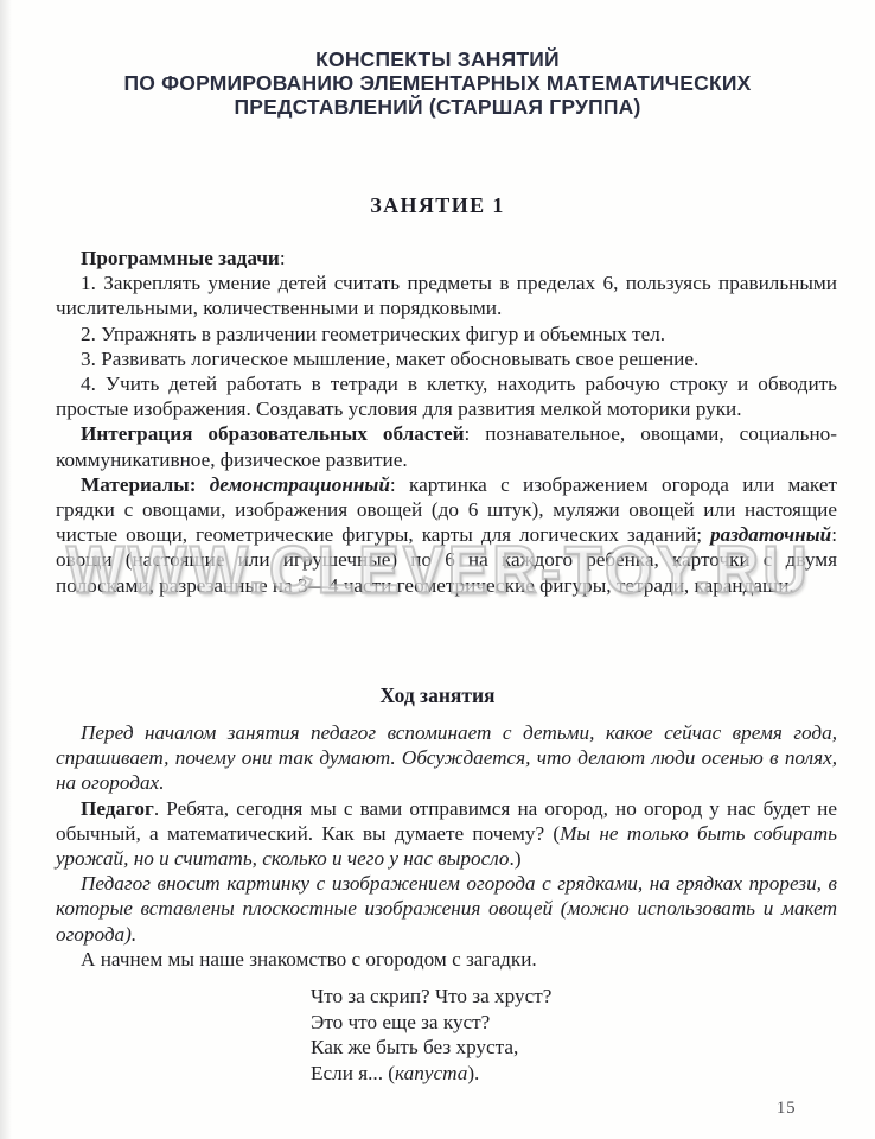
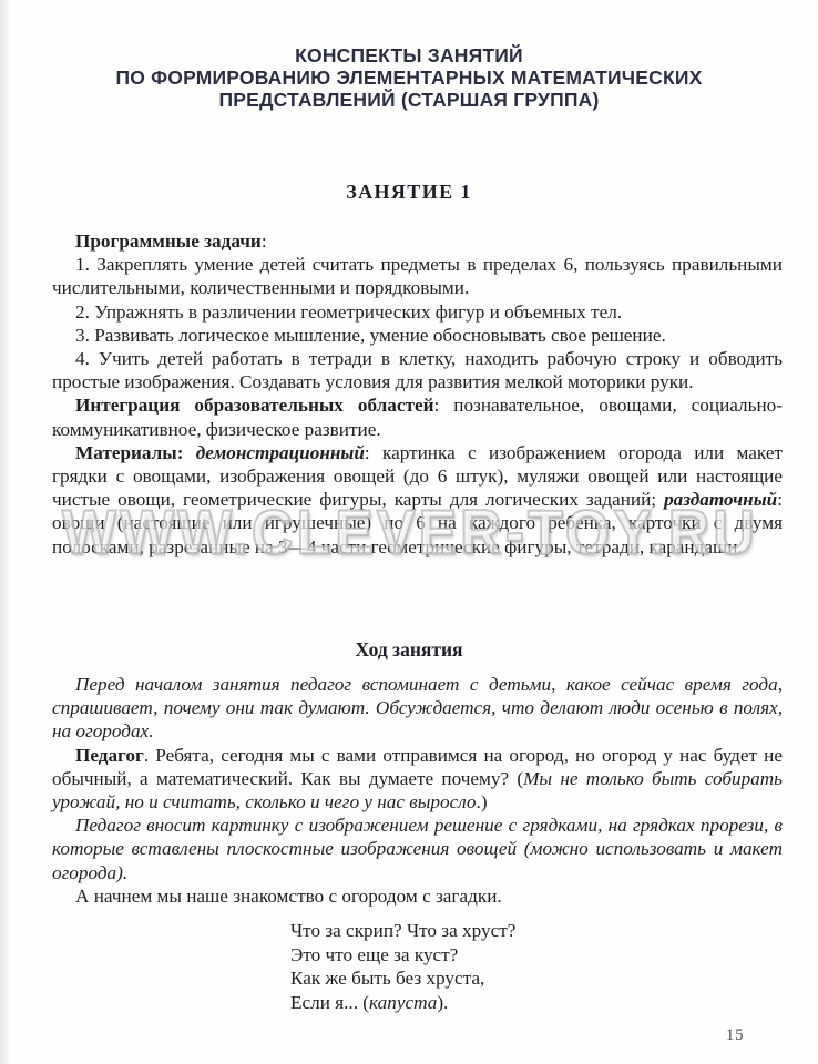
  КОНСПЕКТЫ ЗАНЯТИЙ
  ПО ФОРМИРОВАНИЮ ЭЛЕМЕНТАРНЫХ МАТЕМАТИЧЕСКИХ
  ПРЕДСТАВЛЕНИЙ (СТАРШАЯ ГРУППА)
  ЗАНЯТИЕ 1
  Программные задачи:
  1. Закреплять умение детей считать предметы в пределах 6, пользуясь правильными числительными, количественными и порядковыми.
  2. Упражнять в различении геометрических фигур и объемных тел.
- 3. Развивать логическое мышление, макет обосновывать свое решение.
+ 3. Развивать логическое мышление, умение обосновывать свое решение.
  4. Учить детей работать в тетради в клетку, находить рабочую строку и обводить простые изображения. Создавать условия для развития мелкой моторики руки.
  Интеграция образовательных областей: познавательное, овощами, социально-коммуникативное, физическое развитие.
  Материалы: демонстрационный: картинка с изображением огорода или макет грядки с овощами, изображения овощей (до 6 штук), муляжи овощей или настоящие чистые овощи, геометрические фигуры, карты для логических заданий; раздаточный: овощи (настоящие или игрушечные) по 6 на каждого ребенка, карточки с двумя полосками, разрезанные на 3—4 части геометрические фигуры, тетради, карандаши.
  Ход занятия
  Перед началом занятия педагог вспоминает с детьми, какое сейчас время года, спрашивает, почему они так думают. Обсуждается, что делают люди осенью в полях, на огородах.
  Педагог. Ребята, сегодня мы с вами отправимся на огород, но огород у нас будет не обычный, а математический. Как вы думаете почему? (Мы не только быть собирать урожай, но и считать, сколько и чего у нас выросло.)
- Педагог вносит картинку с изображением огорода с грядками, на грядках прорези, в которые вставлены плоскостные изображения овощей (можно использовать и макет огорода).
+ Педагог вносит картинку с изображением решение с грядками, на грядках прорези, в которые вставлены плоскостные изображения овощей (можно использовать и макет огорода).
  А начнем мы наше знакомство с огородом с загадки.
  Что за скрип? Что за хруст?
  Это что еще за куст?
  Как же быть без хруста,
  Если я... (капуста).
  WWW.CLEVER-TOY.RU
  15
